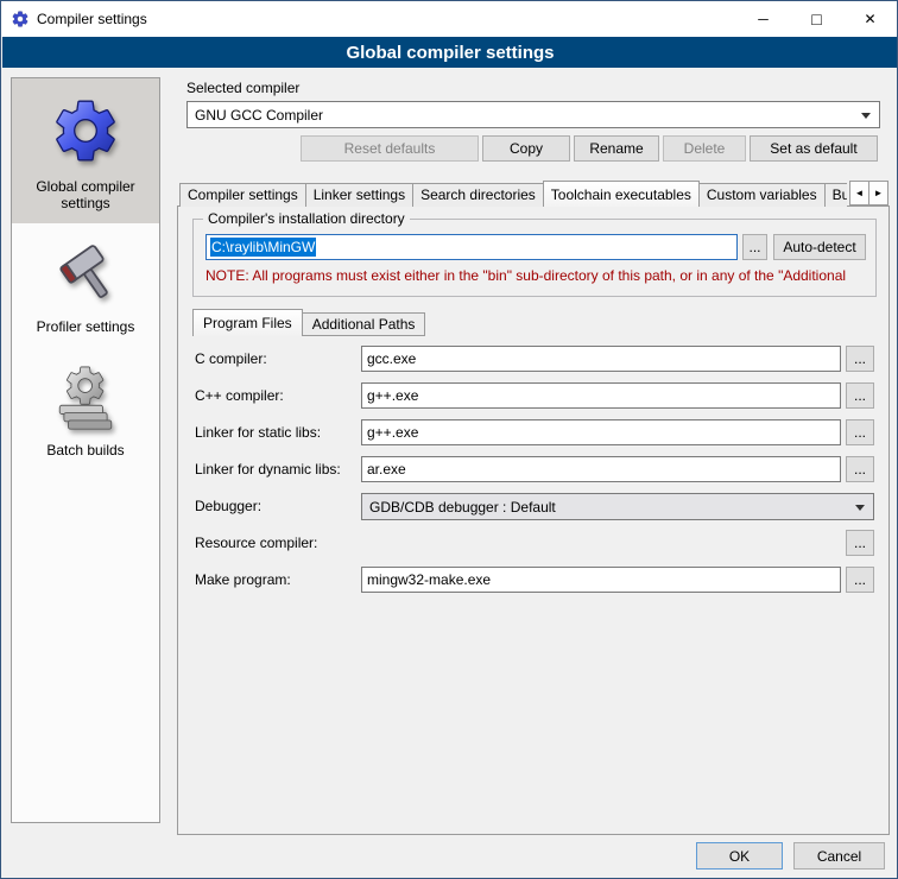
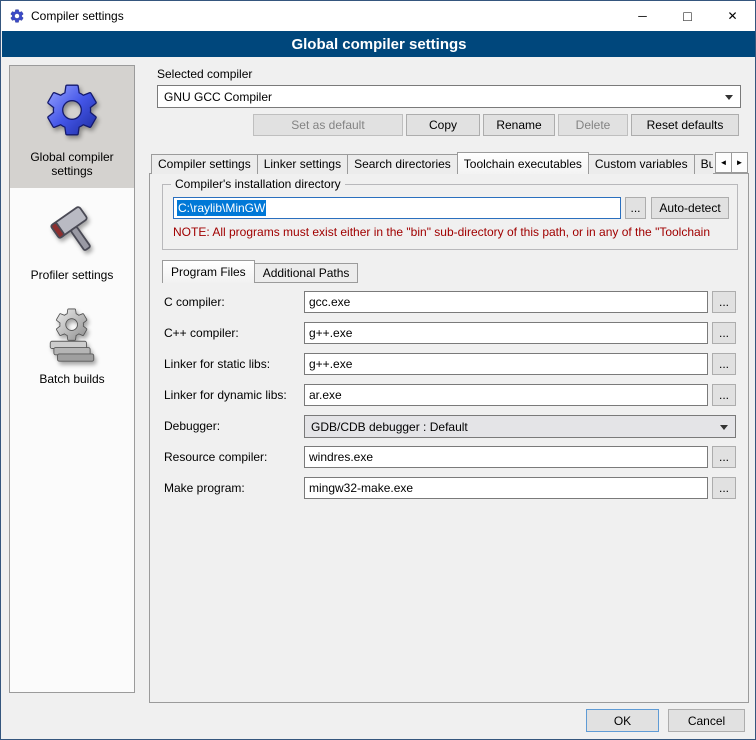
  Compiler settings
  ─
  □
  ✕
  Global compiler settings
  Global compiler settings
  Profiler settings
  Batch builds
  Selected compiler
  GNU GCC Compiler
- Reset defaults
+ Set as default
  Copy
  Rename
  Delete
- Set as default
+ Reset defaults
  Compiler's installation directory
  C:\raylib\MinGW
  ...
  Auto-detect
- NOTE: All programs must exist either in the "bin" sub-directory of this path, or in any of the "Additional
+ NOTE: All programs must exist either in the "bin" sub-directory of this path, or in any of the "Toolchain
  Program Files
  Additional Paths
  C compiler:
  gcc.exe
  ...
  C++ compiler:
  g++.exe
  ...
  Linker for static libs:
  g++.exe
  ...
  Linker for dynamic libs:
  ar.exe
  ...
  Debugger:
  GDB/CDB debugger : Default
  Resource compiler:
+ windres.exe
  ...
  Make program:
  mingw32-make.exe
  ...
  Compiler settings
  Linker settings
  Search directories
  Toolchain executables
  Custom variables
  ◄
  ►
  OK
  Cancel
